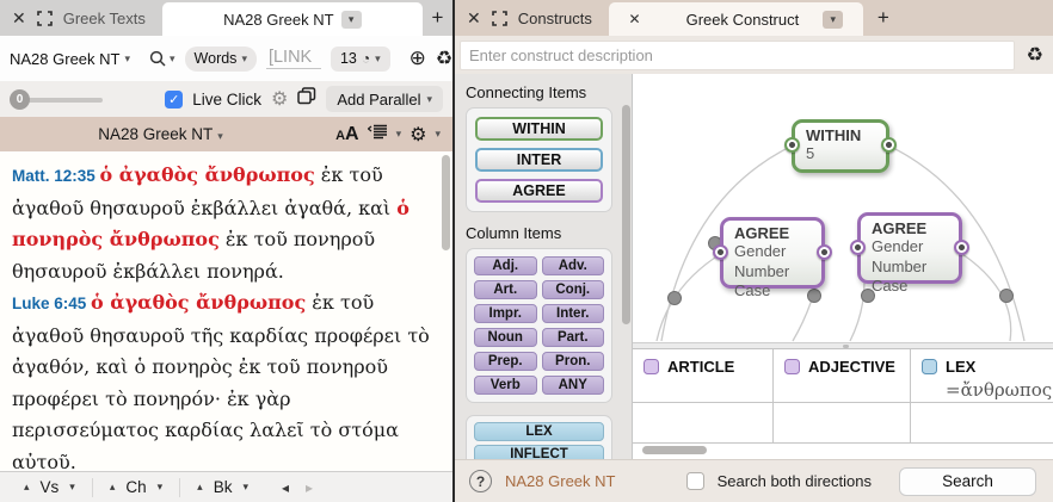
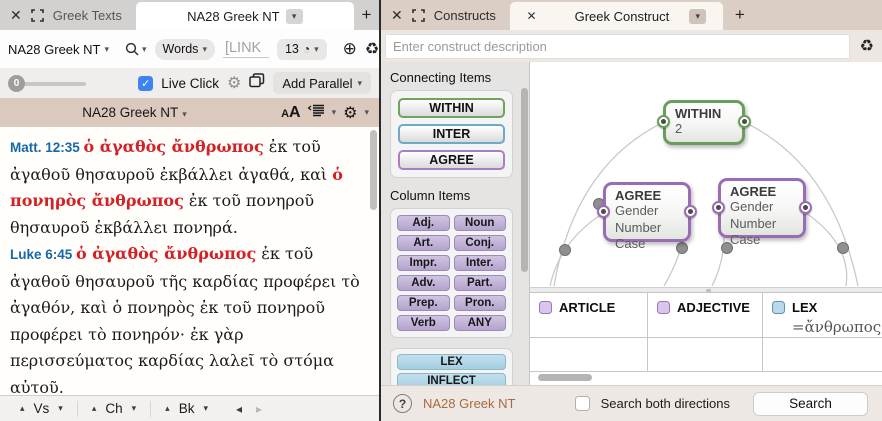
  ✕
  Greek Texts
  NA28 Greek NT
  ▾
  +
  NA28 Greek NT
  ▾
  ▾
  Words
  ▾
  [LINK
  13
  ◔
  ▾
  ⊕
  ♻
  0
  ✓
  Live Click
  ⚙
  Add Parallel
  ▾
  NA28 Greek NT ▾
  AA
  ▾
  ⚙
  ▾
  Matt. 12:35 ὁ ἀγαθὸς ἄνθρωπος ἐκ τοῦ ἀγαθοῦ θησαυροῦ ἐκβάλλει ἀγαθά, καὶ ὁ πονηρὸς ἄνθρωπος ἐκ τοῦ πονηροῦ θησαυροῦ ἐκβάλλει πονηρά.
  Luke 6:45 ὁ ἀγαθὸς ἄνθρωπος ἐκ τοῦ ἀγαθοῦ θησαυροῦ τῆς καρδίας προφέρει τὸ ἀγαθόν, καὶ ὁ πονηρὸς ἐκ τοῦ πονηροῦ προφέρει τὸ πονηρόν· ἐκ γὰρ περισσεύματος καρδίας λαλεῖ τὸ στόμα αὐτοῦ.
  ▴
  Vs
  ▾
  ▴
  Ch
  ▾
  ▴
  Bk
  ▾
  ◂
  ▸
  ✕
  Constructs
  ✕
  Greek Construct
  ▾
  +
  Enter construct description
  ♻
  Connecting Items
  WITHIN
  INTER
  AGREE
  Column Items
  Adj.
- Adv.
+ Noun
  Art.
  Conj.
  Impr.
  Inter.
- Noun
+ Adv.
  Part.
  Prep.
  Pron.
  Verb
  ANY
  LEX
  INFLECT
  WITHIN
- 5
+ 2
  AGREE
  Gender
  Number Case
  AGREE
  Gender
  Number Case
  ARTICLE
  ADJECTIVE
  LEX
  =ἄνθρωπος
  ?
  NA28 Greek NT
  Search both directions
  Search
